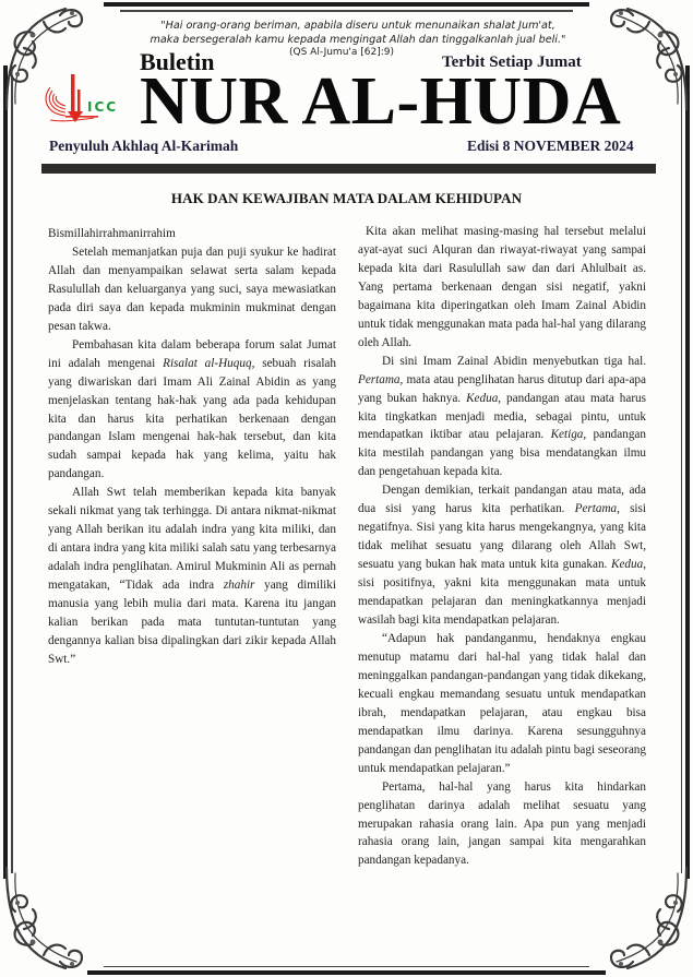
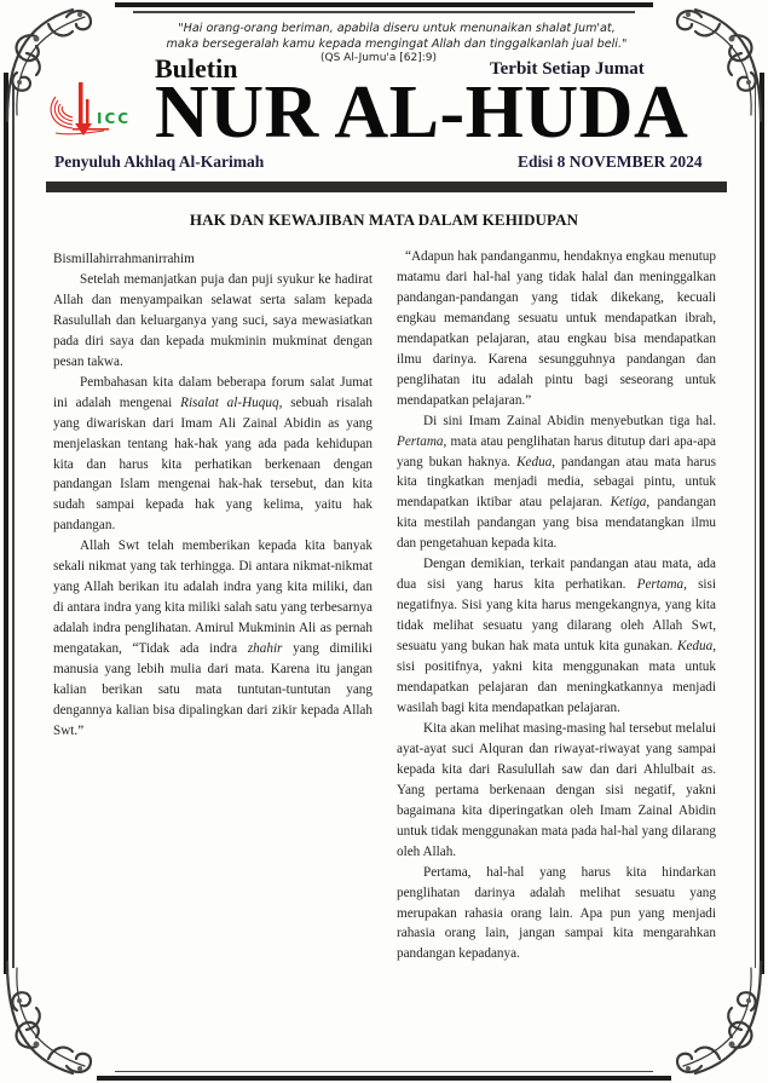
  "Hai orang-orang beriman, apabila diseru untuk menunaikan shalat Jum'at,
  maka bersegeralah kamu kepada mengingat Allah dan tinggalkanlah jual beli."
  (QS Al-Jumu'a [62]:9)
  Buletin
  Terbit Setiap Jumat
  ICC
  NUR AL-HUDA
  Penyuluh Akhlaq Al-Karimah
  Edisi 8 NOVEMBER 2024
  HAK DAN KEWAJIBAN MATA DALAM KEHIDUPAN
  Bismillahirrahmanirrahim
  Setelah memanjatkan puja dan puji syukur ke hadirat Allah dan menyampaikan selawat serta salam kepada Rasulullah dan keluarganya yang suci, saya mewasiatkan pada diri saya dan kepada mukminin mukminat dengan pesan takwa.
  Pembahasan kita dalam beberapa forum salat Jumat ini adalah mengenai Risalat al-Huquq, sebuah risalah yang diwariskan dari Imam Ali Zainal Abidin as yang menjelaskan tentang hak-hak yang ada pada kehidupan kita dan harus kita perhatikan berkenaan dengan pandangan Islam mengenai hak-hak tersebut, dan kita sudah sampai kepada hak yang kelima, yaitu hak pandangan.
- Allah Swt telah memberikan kepada kita banyak sekali nikmat yang tak terhingga. Di antara nikmat-nikmat yang Allah berikan itu adalah indra yang kita miliki, dan di antara indra yang kita miliki salah satu yang terbesarnya adalah indra penglihatan. Amirul Mukminin Ali as pernah mengatakan, “Tidak ada indra zhahir yang dimiliki manusia yang lebih mulia dari mata. Karena itu jangan kalian berikan pada mata tuntutan-tuntutan yang dengannya kalian bisa dipalingkan dari zikir kepada Allah Swt.”
+ Allah Swt telah memberikan kepada kita banyak sekali nikmat yang tak terhingga. Di antara nikmat-nikmat yang Allah berikan itu adalah indra yang kita miliki, dan di antara indra yang kita miliki salah satu yang terbesarnya adalah indra penglihatan. Amirul Mukminin Ali as pernah mengatakan, “Tidak ada indra zhahir yang dimiliki manusia yang lebih mulia dari mata. Karena itu jangan kalian berikan satu mata tuntutan-tuntutan yang dengannya kalian bisa dipalingkan dari zikir kepada Allah Swt.”
- Kita akan melihat masing-masing hal tersebut melalui ayat-ayat suci Alquran dan riwayat-riwayat yang sampai kepada kita dari Rasulullah saw dan dari Ahlulbait as. Yang pertama berkenaan dengan sisi negatif, yakni bagaimana kita diperingatkan oleh Imam Zainal Abidin untuk tidak menggunakan mata pada hal-hal yang dilarang oleh Allah.
+ “Adapun hak pandanganmu, hendaknya engkau menutup matamu dari hal-hal yang tidak halal dan meninggalkan pandangan-pandangan yang tidak dikekang, kecuali engkau memandang sesuatu untuk mendapatkan ibrah, mendapatkan pelajaran, atau engkau bisa mendapatkan ilmu darinya. Karena sesungguhnya pandangan dan penglihatan itu adalah pintu bagi seseorang untuk mendapatkan pelajaran.”
  Di sini Imam Zainal Abidin menyebutkan tiga hal. Pertama, mata atau penglihatan harus ditutup dari apa-apa yang bukan haknya. Kedua, pandangan atau mata harus kita tingkatkan menjadi media, sebagai pintu, untuk mendapatkan iktibar atau pelajaran. Ketiga, pandangan kita mestilah pandangan yang bisa mendatangkan ilmu dan pengetahuan kepada kita.
  Dengan demikian, terkait pandangan atau mata, ada dua sisi yang harus kita perhatikan. Pertama, sisi negatifnya. Sisi yang kita harus mengekangnya, yang kita tidak melihat sesuatu yang dilarang oleh Allah Swt, sesuatu yang bukan hak mata untuk kita gunakan. Kedua, sisi positifnya, yakni kita menggunakan mata untuk mendapatkan pelajaran dan meningkatkannya menjadi wasilah bagi kita mendapatkan pelajaran.
- “Adapun hak pandanganmu, hendaknya engkau menutup matamu dari hal-hal yang tidak halal dan meninggalkan pandangan-pandangan yang tidak dikekang, kecuali engkau memandang sesuatu untuk mendapatkan ibrah, mendapatkan pelajaran, atau engkau bisa mendapatkan ilmu darinya. Karena sesungguhnya pandangan dan penglihatan itu adalah pintu bagi seseorang untuk mendapatkan pelajaran.”
+ Kita akan melihat masing-masing hal tersebut melalui ayat-ayat suci Alquran dan riwayat-riwayat yang sampai kepada kita dari Rasulullah saw dan dari Ahlulbait as. Yang pertama berkenaan dengan sisi negatif, yakni bagaimana kita diperingatkan oleh Imam Zainal Abidin untuk tidak menggunakan mata pada hal-hal yang dilarang oleh Allah.
  Pertama, hal-hal yang harus kita hindarkan penglihatan darinya adalah melihat sesuatu yang merupakan rahasia orang lain. Apa pun yang menjadi rahasia orang lain, jangan sampai kita mengarahkan pandangan kepadanya.
